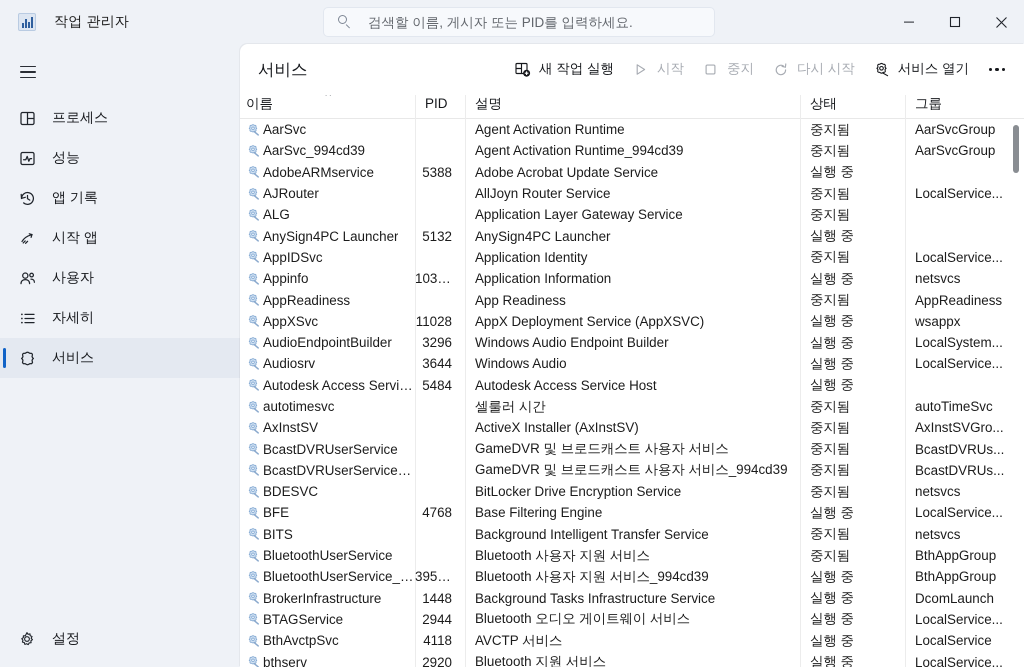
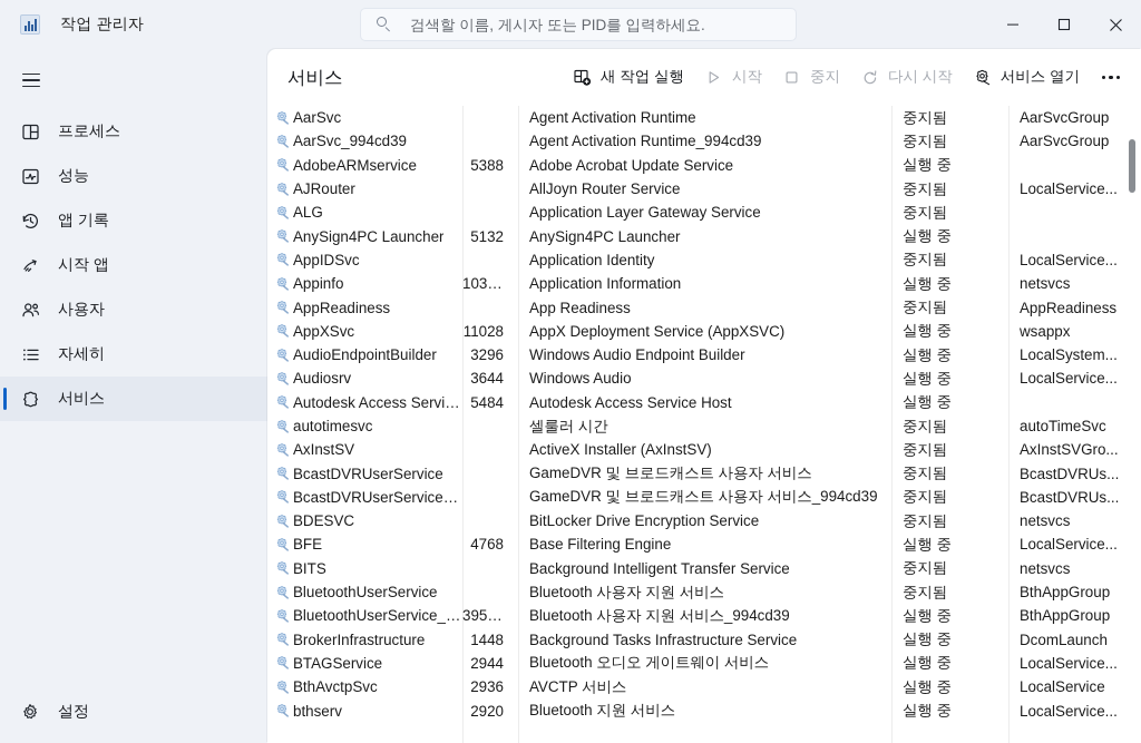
  작업 관리자
  검색할 이름, 게시자 또는 PID를 입력하세요.
  프로세스
  성능
  앱 기록
  시작 앱
  사용자
  자세히
  서비스
  설정
  서비스
  새 작업 실행
  시작
  중지
  다시 시작
  서비스 열기
- 이름
- PID
- 설명
- 상태
- 그룹
  AarSvc
  Agent Activation Runtime
  중지됨
  AarSvcGroup
  AarSvc_994cd39
  Agent Activation Runtime_994cd39
  중지됨
  AarSvcGroup
  AdobeARMservice
  5388
  Adobe Acrobat Update Service
  실행 중
  AJRouter
  AllJoyn Router Service
  중지됨
  LocalService...
  ALG
  Application Layer Gateway Service
  중지됨
  AnySign4PC Launcher
  5132
  AnySign4PC Launcher
  실행 중
  AppIDSvc
  Application Identity
  중지됨
  LocalService...
  Appinfo
  10392
  Application Information
  실행 중
  netsvcs
  AppReadiness
  App Readiness
  중지됨
  AppReadiness
  AppXSvc
  11028
  AppX Deployment Service (AppXSVC)
  실행 중
  wsappx
  AudioEndpointBuilder
  3296
  Windows Audio Endpoint Builder
  실행 중
  LocalSystem...
  Audiosrv
  3644
  Windows Audio
  실행 중
  LocalService...
  Autodesk Access Servic..
  5484
  Autodesk Access Service Host
  실행 중
  autotimesvc
  셀룰러 시간
  중지됨
  autoTimeSvc
  AxInstSV
  ActiveX Installer (AxInstSV)
  중지됨
  AxInstSVGro...
  BcastDVRUserService
  GameDVR 및 브로드캐스트 사용자 서비스
  중지됨
  BcastDVRUs...
  BcastDVRUserService_9.
  GameDVR 및 브로드캐스트 사용자 서비스_994cd39
  중지됨
  BcastDVRUs...
  BDESVC
  BitLocker Drive Encryption Service
  중지됨
  netsvcs
  BFE
  4768
  Base Filtering Engine
  실행 중
  LocalService...
  BITS
  Background Intelligent Transfer Service
  중지됨
  netsvcs
  BluetoothUserService
  Bluetooth 사용자 지원 서비스
  중지됨
  BthAppGroup
  BluetoothUserService_9..
  39536
  Bluetooth 사용자 지원 서비스_994cd39
  실행 중
  BthAppGroup
  BrokerInfrastructure
  1448
  Background Tasks Infrastructure Service
  실행 중
  DcomLaunch
  BTAGService
  2944
  Bluetooth 오디오 게이트웨이 서비스
  실행 중
  LocalService...
  BthAvctpSvc
- 4118
+ 2936
  AVCTP 서비스
  실행 중
  LocalService
  bthserv
  2920
  Bluetooth 지원 서비스
  실행 중
  LocalService...
